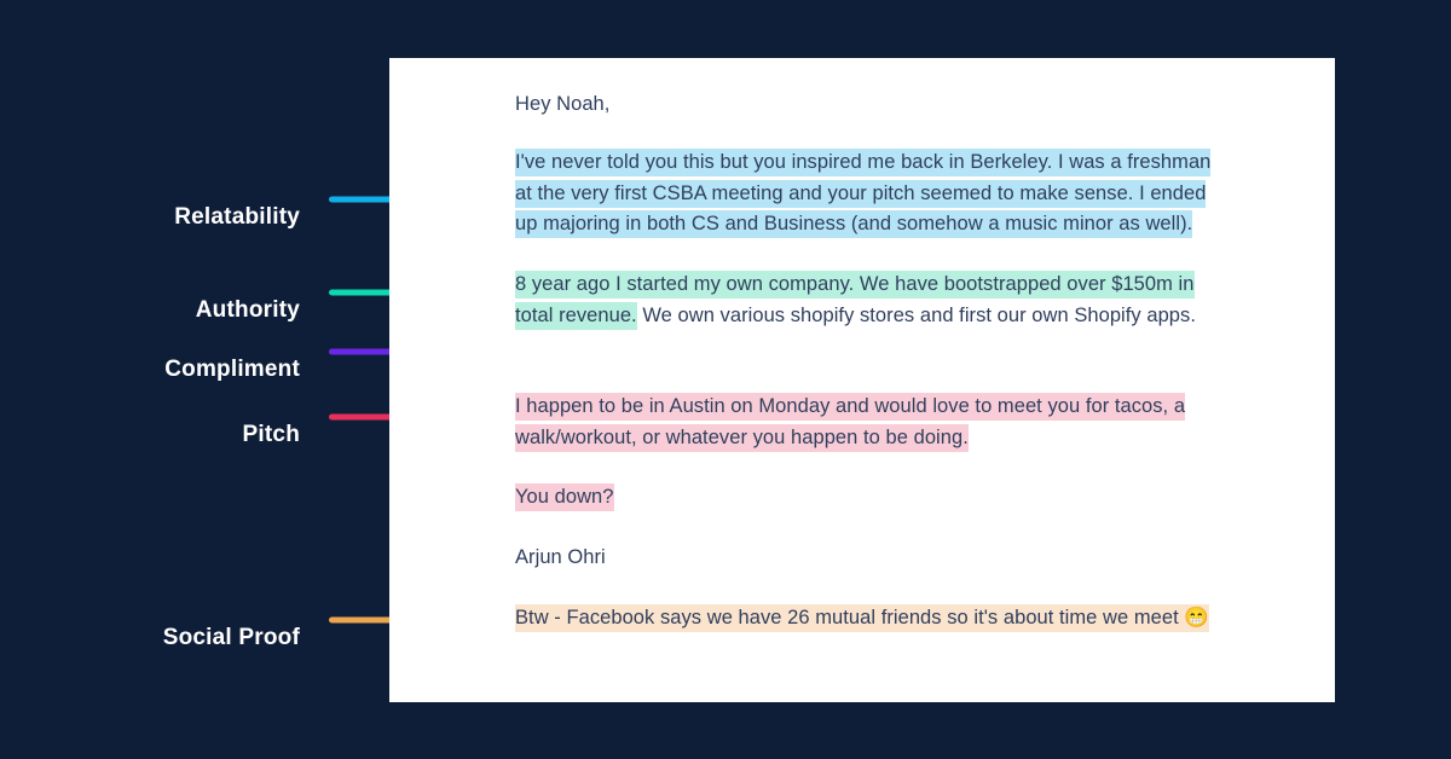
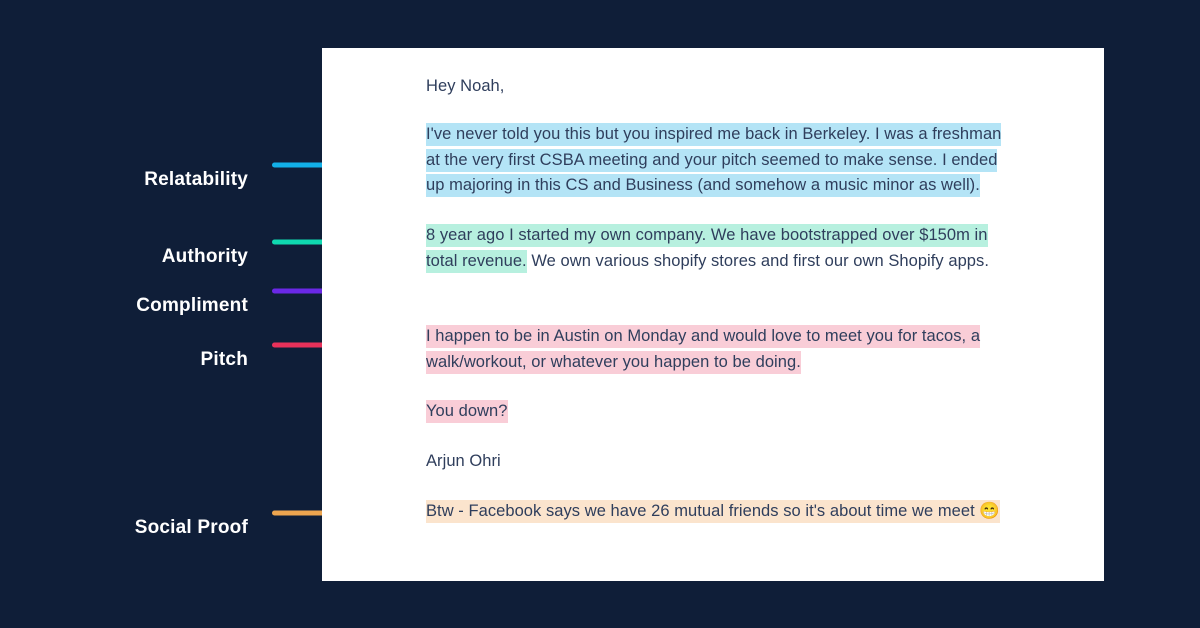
  Relatability
  Authority
  Compliment
  Pitch
  Social Proof
  Hey Noah,
- I've never told you this but you inspired me back in Berkeley. I was a freshman at the very first CSBA meeting and your pitch seemed to make sense. I ended up majoring in both CS and Business (and somehow a music minor as well).
+ I've never told you this but you inspired me back in Berkeley. I was a freshman at the very first CSBA meeting and your pitch seemed to make sense. I ended up majoring in this CS and Business (and somehow a music minor as well).
  8 year ago I started my own company. We have bootstrapped over $150m in total revenue. We own various shopify stores and first our own Shopify apps.
  I happen to be in Austin on Monday and would love to meet you for tacos, a walk/workout, or whatever you happen to be doing.
  You down?
  Arjun Ohri
  Btw - Facebook says we have 26 mutual friends so it's about time we meet 😁
